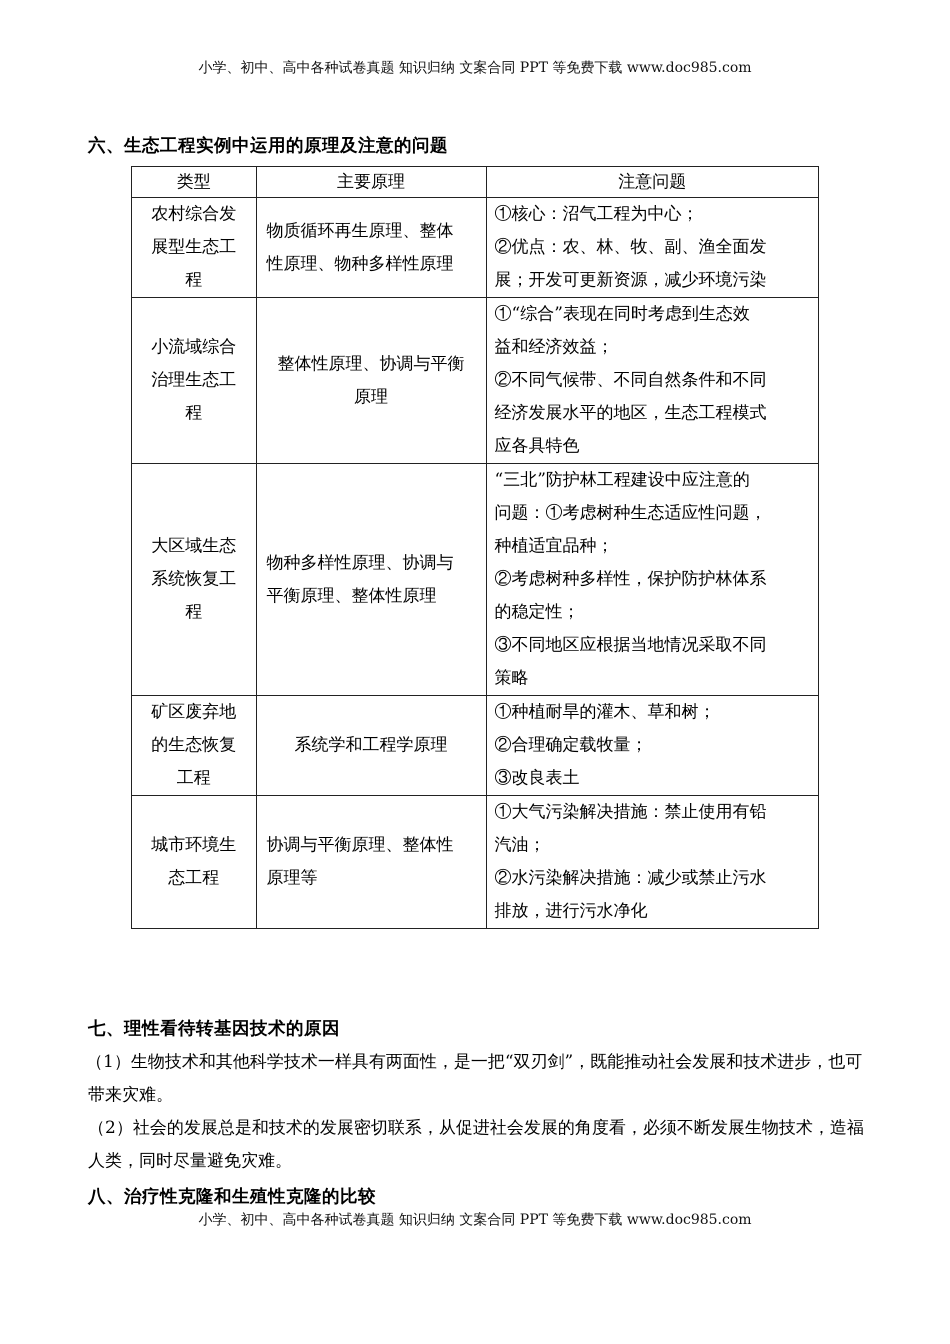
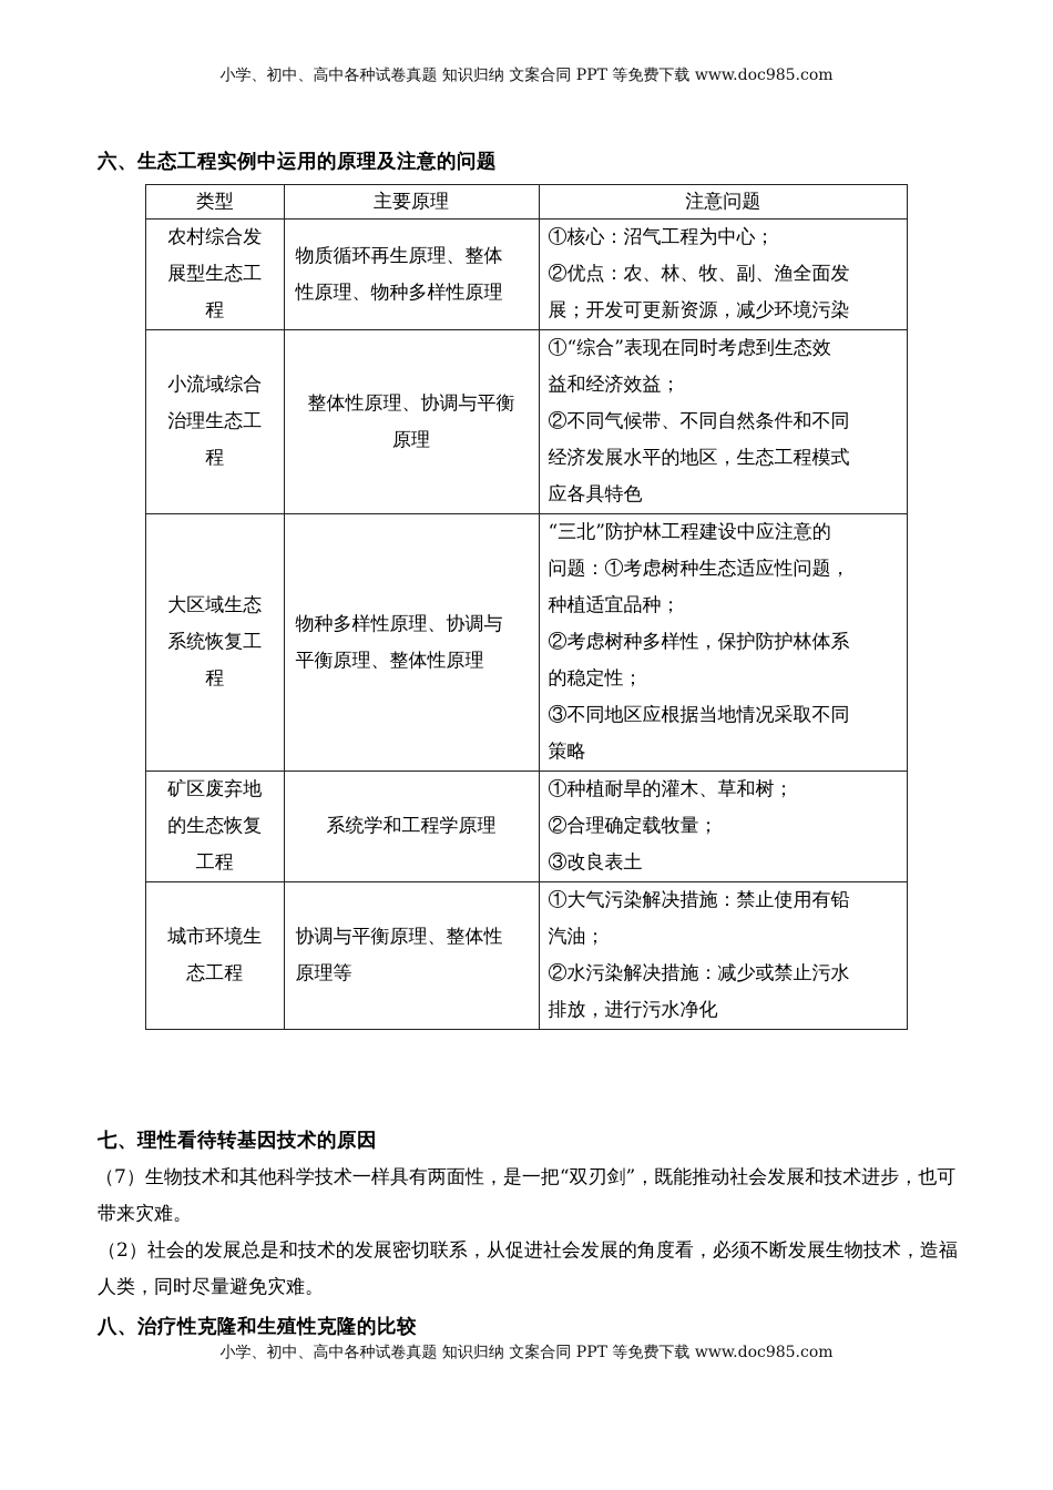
  小学、初中、高中各种试卷真题 知识归纳 文案合同 PPT 等免费下载 www.doc985.com
  六、生态工程实例中运用的原理及注意的问题
  类型	主要原理	注意问题
  农村综合发展型生态工程	物质循环再生原理、整体性原理、物种多样性原理	①核心：沼气工程为中心；②优点：农、林、牧、副、渔全面发展；开发可更新资源，减少环境污染
  小流域综合治理生态工程	整体性原理、协调与平衡原理	①“综合”表现在同时考虑到生态效益和经济效益；②不同气候带、不同自然条件和不同经济发展水平的地区，生态工程模式应各具特色
  大区域生态系统恢复工程	物种多样性原理、协调与平衡原理、整体性原理	“三北”防护林工程建设中应注意的问题：①考虑树种生态适应性问题，种植适宜品种；②考虑树种多样性，保护防护林体系的稳定性；③不同地区应根据当地情况采取不同策略
  矿区废弃地的生态恢复工程	系统学和工程学原理	①种植耐旱的灌木、草和树；②合理确定载牧量；③改良表土
  城市环境生态工程	协调与平衡原理、整体性原理等	①大气污染解决措施：禁止使用有铅汽油；②水污染解决措施：减少或禁止污水排放，进行污水净化
  七、理性看待转基因技术的原因
- （1）生物技术和其他科学技术一样具有两面性，是一把“双刃剑”，既能推动社会发展和技术进步，也可带来灾难。
+ （7）生物技术和其他科学技术一样具有两面性，是一把“双刃剑”，既能推动社会发展和技术进步，也可带来灾难。
  （2）社会的发展总是和技术的发展密切联系，从促进社会发展的角度看，必须不断发展生物技术，造福人类，同时尽量避免灾难。
  八、治疗性克隆和生殖性克隆的比较
  小学、初中、高中各种试卷真题 知识归纳 文案合同 PPT 等免费下载 www.doc985.com
